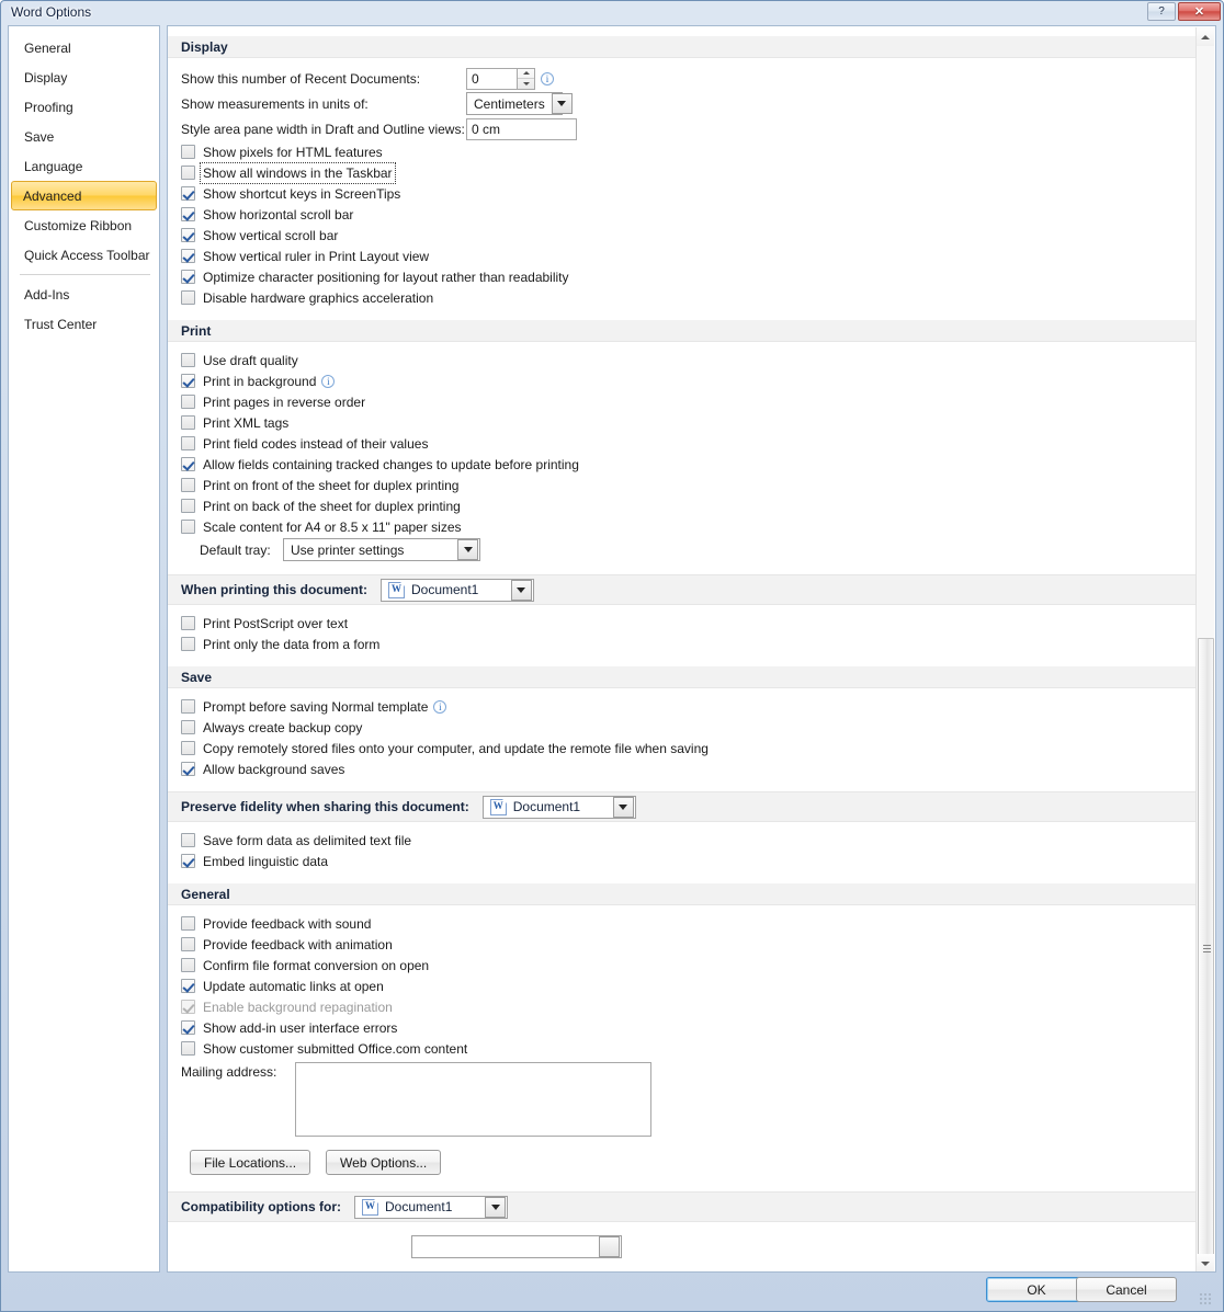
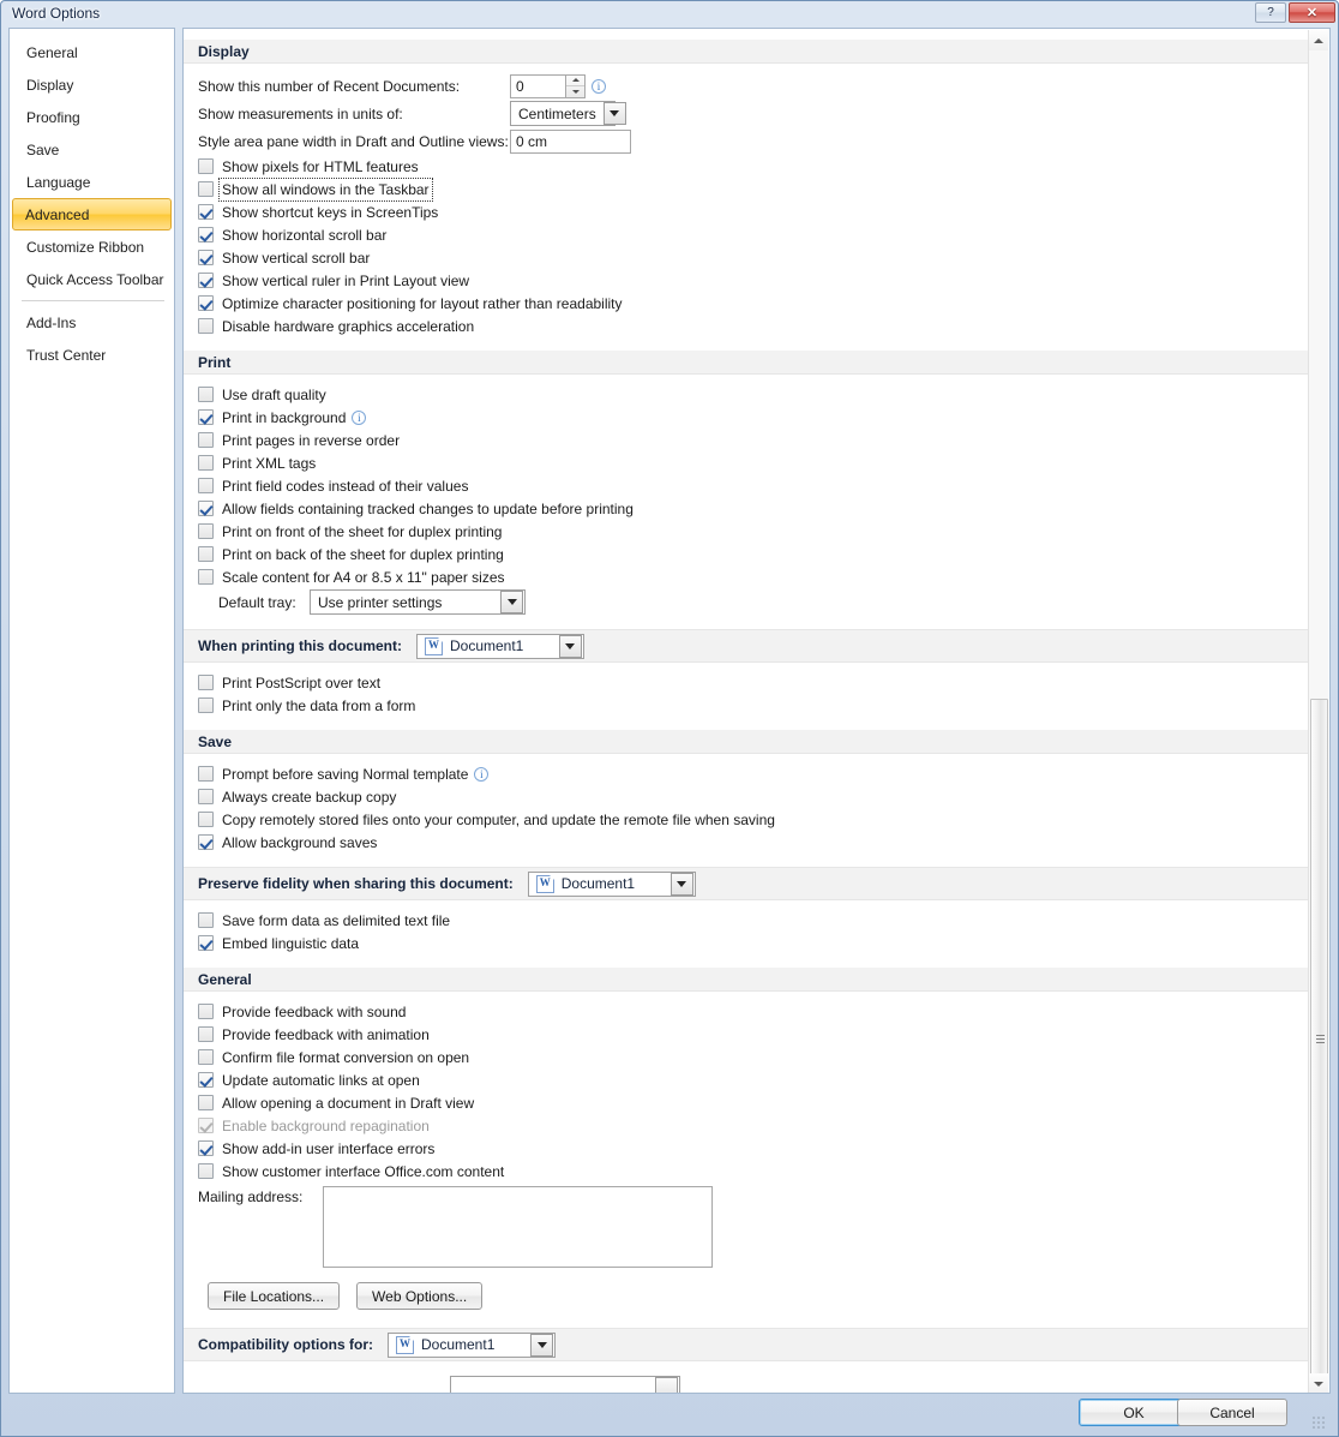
  Word Options
  ?
  ✕
  General
  Display
  Proofing
  Save
  Language
  Advanced
  Customize Ribbon
  Quick Access Toolbar
  Add-Ins
  Trust Center
  Display
  Show this number of Recent Documents:
  0
  i
  Show measurements in units of:
  Centimeters
  Style area pane width in Draft and Outline views:
  0 cm
  Show pixels for HTML features
  Show all windows in the Taskbar
  Show shortcut keys in ScreenTips
  Show horizontal scroll bar
  Show vertical scroll bar
  Show vertical ruler in Print Layout view
  Optimize character positioning for layout rather than readability
  Disable hardware graphics acceleration
  Print
  Use draft quality
  Print in background
  i
  Print pages in reverse order
  Print XML tags
  Print field codes instead of their values
  Allow fields containing tracked changes to update before printing
  Print on front of the sheet for duplex printing
  Print on back of the sheet for duplex printing
  Scale content for A4 or 8.5 x 11" paper sizes
  Default tray:
  Use printer settings
  When printing this document:
  Document1
  Print PostScript over text
  Print only the data from a form
  Save
  Prompt before saving Normal template
  i
  Always create backup copy
  Copy remotely stored files onto your computer, and update the remote file when saving
  Allow background saves
  Preserve fidelity when sharing this document:
  Document1
  Save form data as delimited text file
  Embed linguistic data
  General
  Provide feedback with sound
  Provide feedback with animation
  Confirm file format conversion on open
  Update automatic links at open
+ Allow opening a document in Draft view
  Enable background repagination
  Show add-in user interface errors
- Show customer submitted Office.com content
+ Show customer interface Office.com content
  Mailing address:
  File Locations...
  Web Options...
  Compatibility options for:
  Document1
  OK
  Cancel
